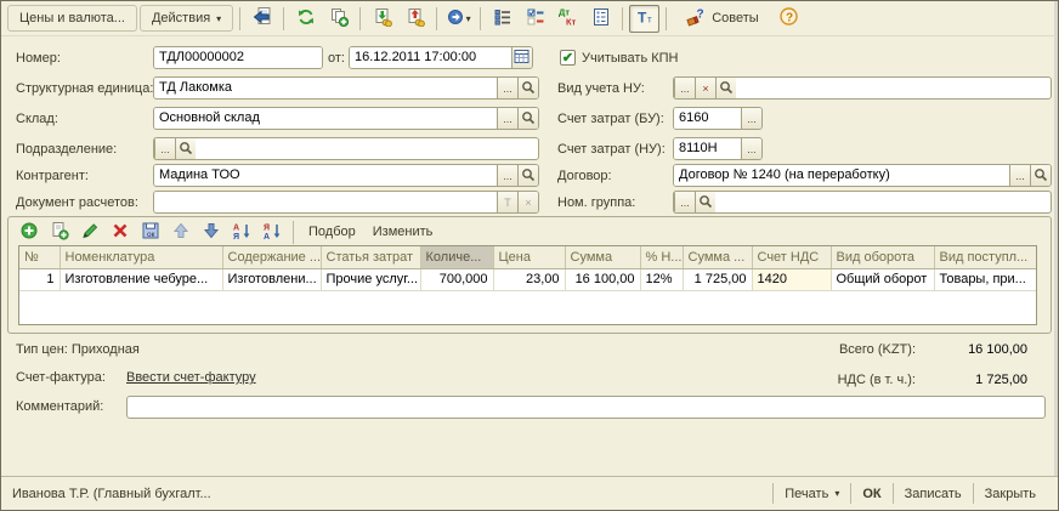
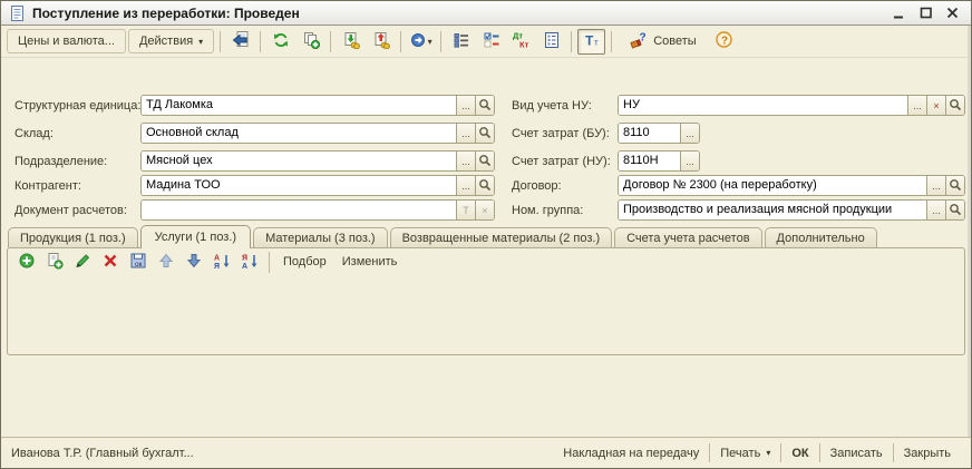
+ Поступление из переработки: Проведен
  Цены и валюта...
  Действия
  ▾
  ▾
  Дт
  Кт
  Т
  т
  ?
  Советы
  ?
- Номер:
- ТДЛ00000002
- от:
- 16.12.2011 17:00:00
  Структурная единица:
  ТД Лакомка
  ...
  Склад:
  Основной склад
  ...
  Подразделение:
+ Мясной цех
  ...
  Контрагент:
  Мадина ТОО
  ...
  Документ расчетов:
  T
  ×
- ✔
- Учитывать КПН
  Вид учета НУ:
+ НУ
  ...
  ×
  Счет затрат (БУ):
- 6160
+ 8110
  ...
  Счет затрат (НУ):
  8110Н
  ...
  Договор:
- Договор № 1240 (на переработку)
+ Договор № 2300 (на переработку)
  ...
  Ном. группа:
+ Производство и реализация мясной продукции
  ...
+ Продукция (1 поз.)
+ Услуги (1 поз.)
+ Материалы (3 поз.)
+ Возвращенные материалы (2 поз.)
+ Счета учета расчетов
+ Дополнительно
  Подбор
  Изменить
- №	Номенклатура	Содержание ...	Статья затрат	Количе...	Цена	Сумма	% Н...	Сумма ...	Счет НДС	Вид оборота	Вид поступл...
- 1	Изготовление чебуре...	Изготовлени...	Прочие услуг...	700,000	23,00	16 100,00	12%	1 725,00	1420	Общий оборот	Товары, при...
- Тип цен: Приходная
- Всего (KZT):
- 16 100,00
- Счет-фактура:
- Ввести счет-фактуру
- НДС (в т. ч.):
- 1 725,00
- Комментарий:
  Иванова Т.Р. (Главный бухгалт...
+ Накладная на передачу
  Печать
  ▾
  ОК
  Записать
  Закрыть
